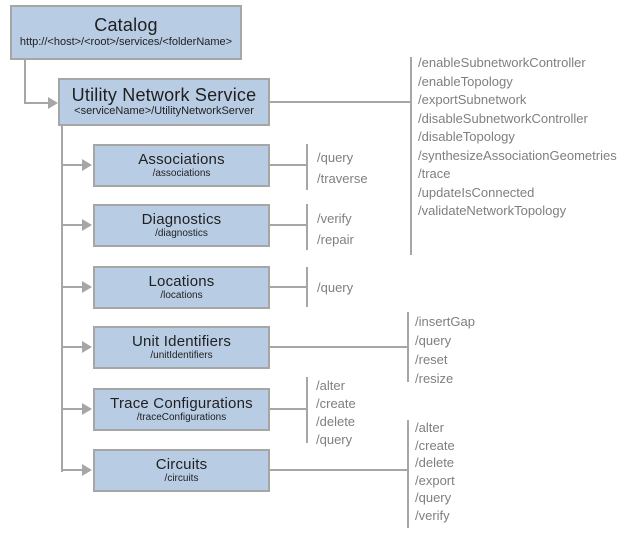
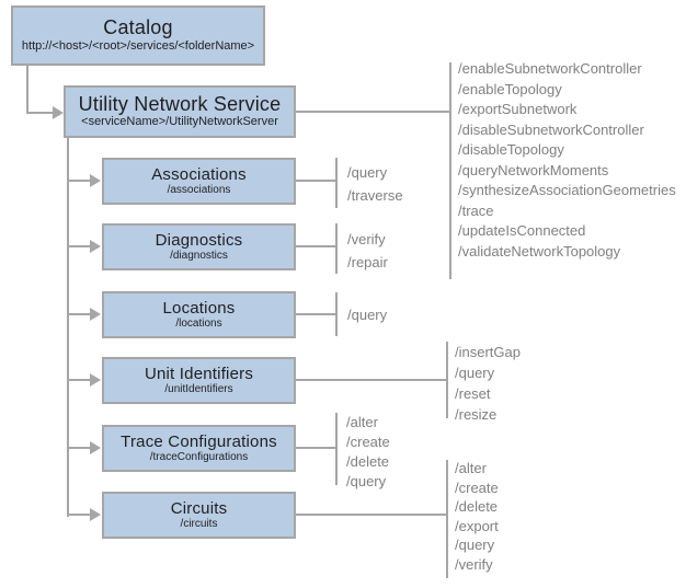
  Catalog
  http://<host>/<root>/services/<folderName>
  Utility Network Service
  <serviceName>/UtilityNetworkServer
  Associations
  /associations
  Diagnostics
  /diagnostics
  Locations
  /locations
  Unit Identifiers
  /unitIdentifiers
  Trace Configurations
  /traceConfigurations
  Circuits
  /circuits
  /enableSubnetworkController
  /enableTopology
  /exportSubnetwork
  /disableSubnetworkController
  /disableTopology
+ /queryNetworkMoments
  /synthesizeAssociationGeometries
  /trace
  /updateIsConnected
  /validateNetworkTopology
  /query
  /traverse
  /verify
  /repair
  /query
  /insertGap
  /query
  /reset
  /resize
  /alter
  /create
  /delete
  /query
  /alter
  /create
  /delete
  /export
  /query
  /verify
